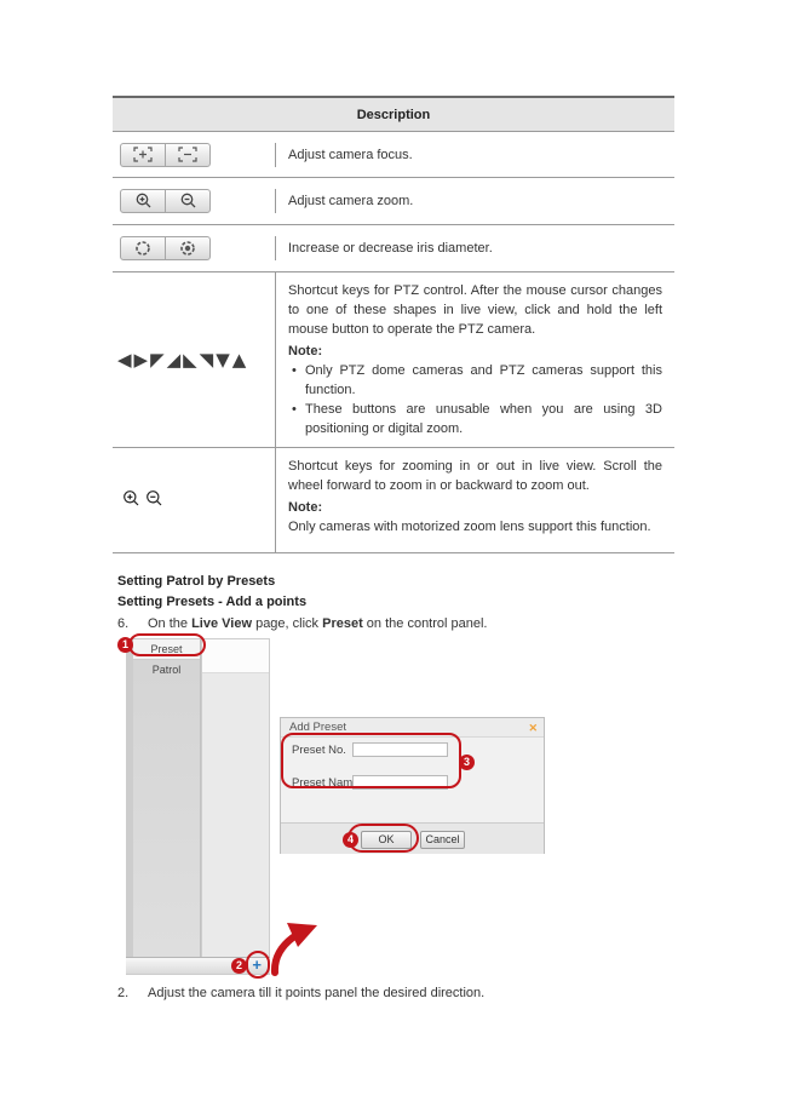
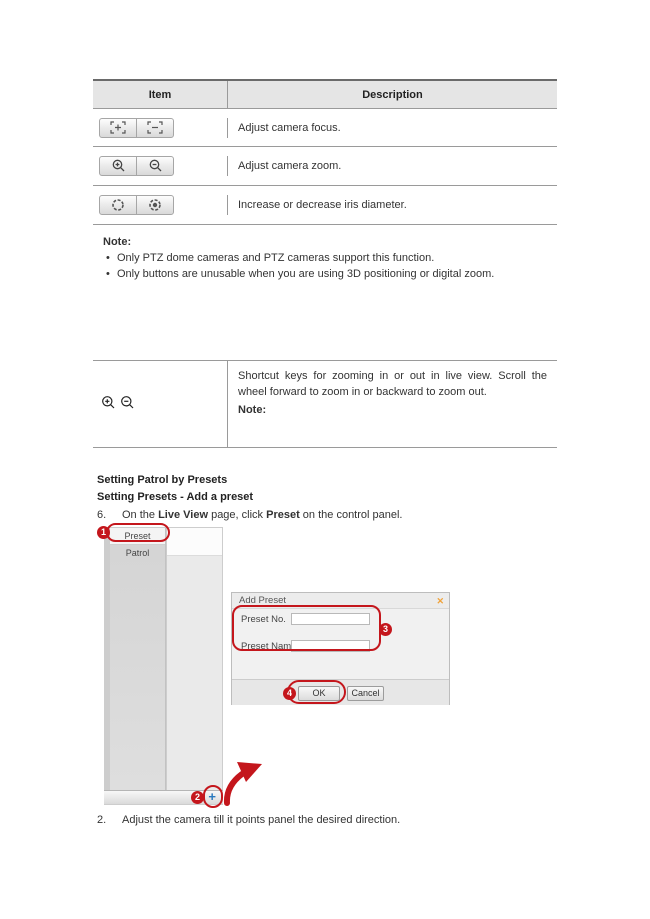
+ Item
  Description
  Adjust camera focus.
  Adjust camera zoom.
  Increase or decrease iris diameter.
- ◀▶◤◢◣◥▼▲
- Shortcut keys for PTZ control. After the mouse cursor changes to one of these shapes in live view, click and hold the left mouse button to operate the PTZ camera.
  Note:
  •
  Only PTZ dome cameras and PTZ cameras support this function.
  •
- These buttons are unusable when you are using 3D positioning or digital zoom.
+ Only buttons are unusable when you are using 3D positioning or digital zoom.
  Shortcut keys for zooming in or out in live view. Scroll the wheel forward to zoom in or backward to zoom out.
  Note:
- Only cameras with motorized zoom lens support this function.
  Setting Patrol by Presets
- Setting Presets - Add a points
+ Setting Presets - Add a preset
  6.
  On the Live View page, click Preset on the control panel.
  2.
  Adjust the camera till it points panel the desired direction.
  Preset
  Patrol
  +
  Add Preset
  ✕
  Preset No.
  Preset Nam
  OK
  Cancel
  1
  2
  3
  4
